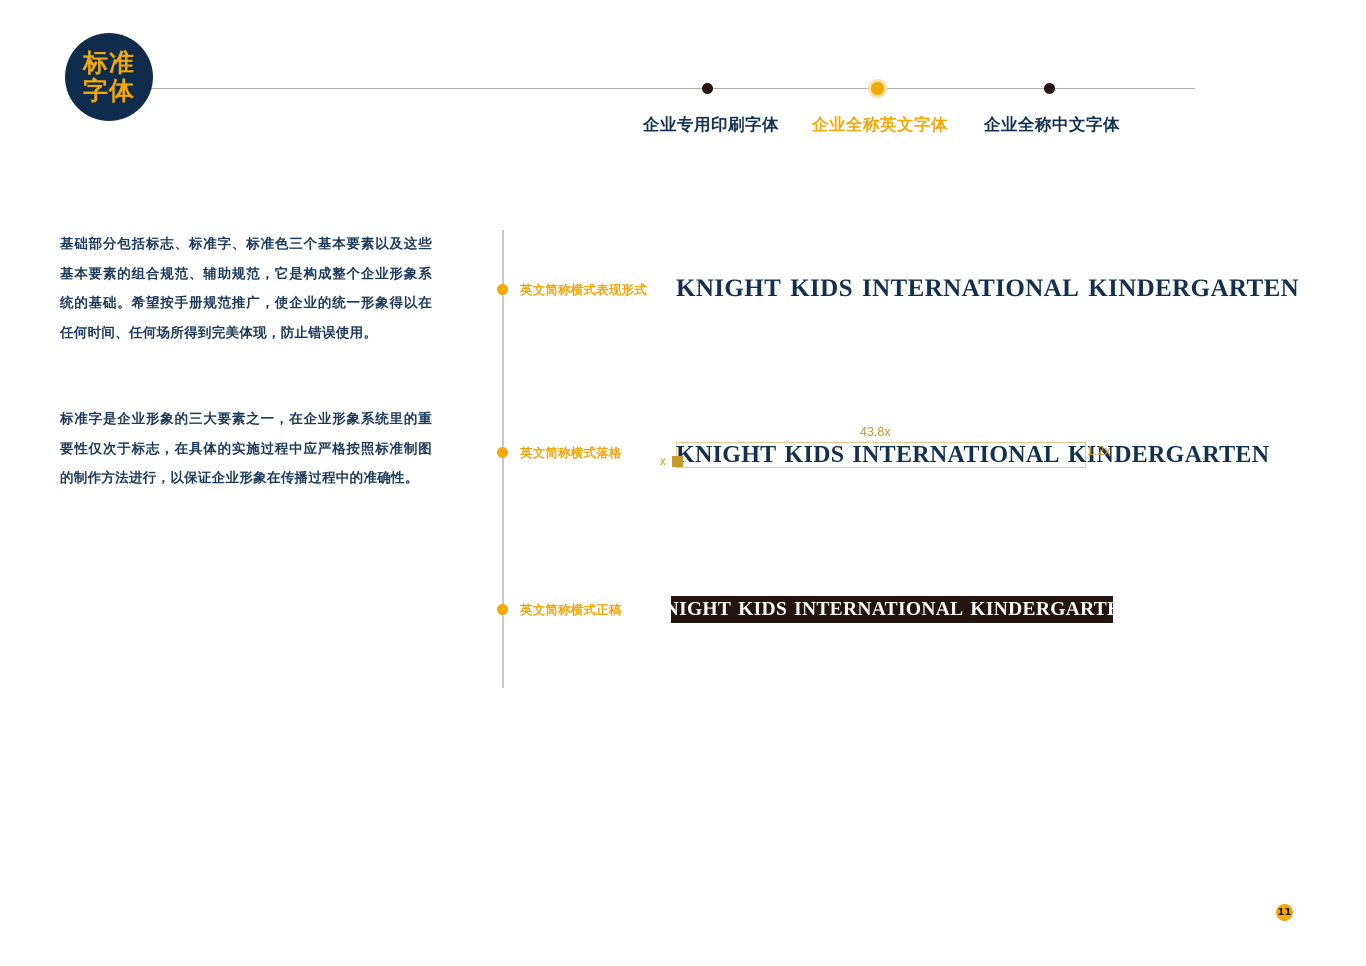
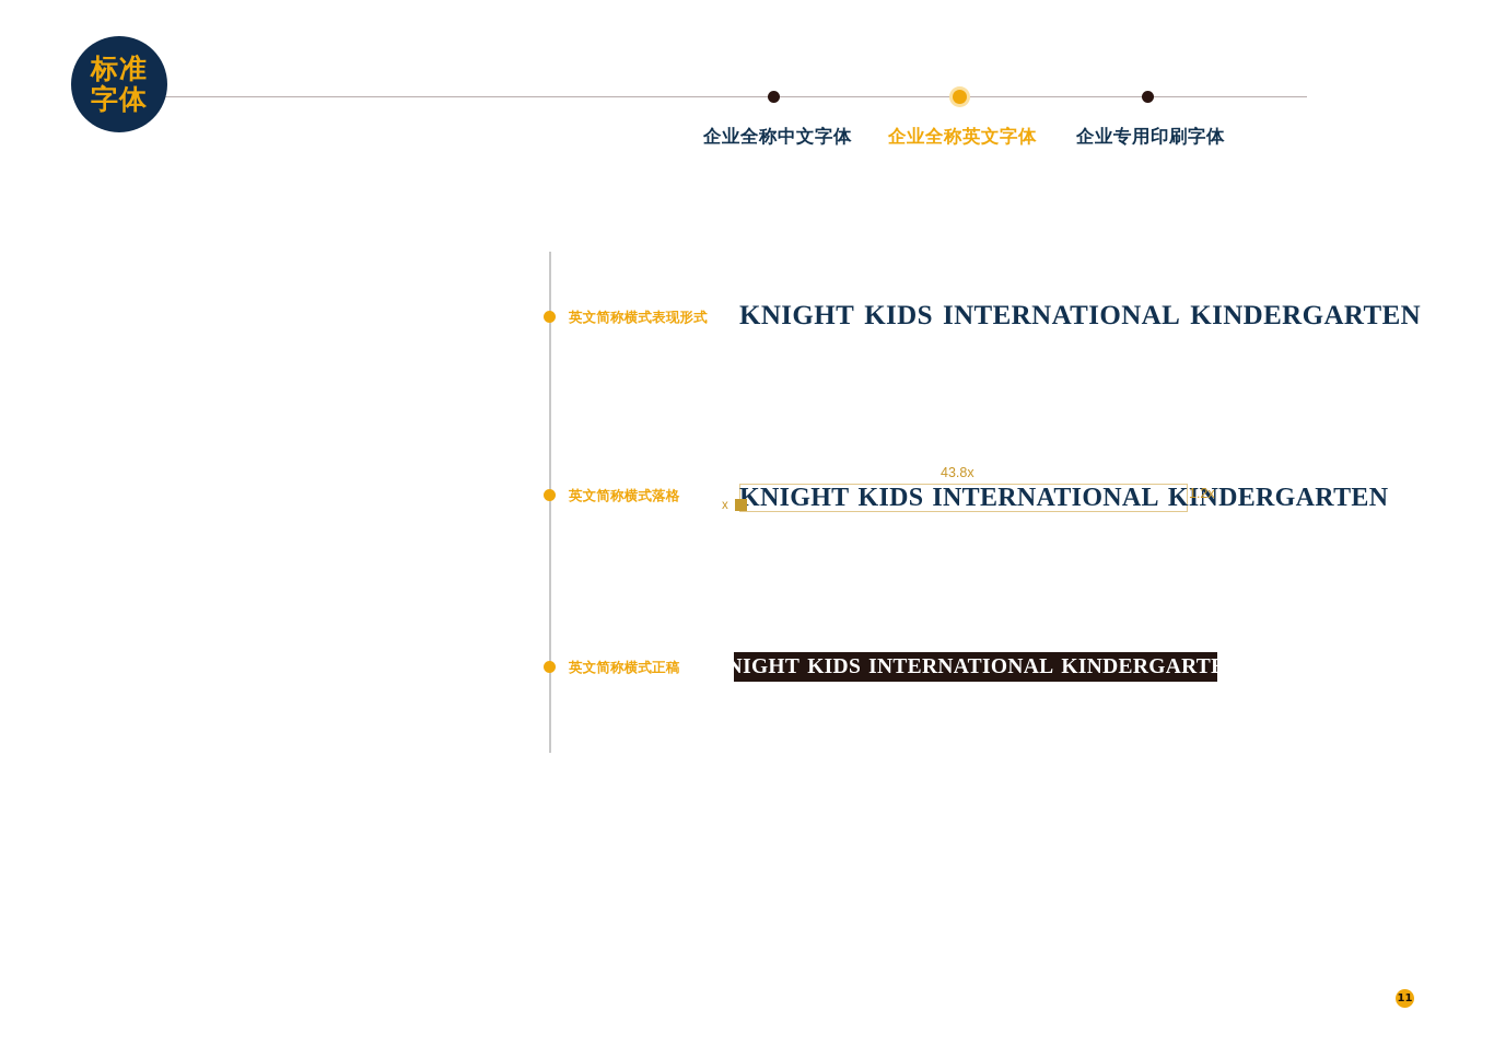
  标准
  字体
- 企业专用印刷字体
+ 企业全称中文字体
  企业全称英文字体
- 企业全称中文字体
+ 企业专用印刷字体
- 基础部分包括标志、标准字、标准色三个基本要素以及这些基本要素的组合规范、辅助规范，它是构成整个企业形象系统的基础。希望按手册规范推广，使企业的统一形象得以在任何时间、任何场所得到完美体现，防止错误使用。
- 标准字是企业形象的三大要素之一，在企业形象系统里的重要性仅次于标志，在具体的实施过程中应严格按照标准制图的制作方法进行，以保证企业形象在传播过程中的准确性。
  英文简称横式表现形式
  英文简称横式落格
  英文简称横式正稿
  KNIGHT KIDS INTERNATIONAL KINDERGARTEN
  43.8x
  KNIGHT KIDS INTERNATIONAL KINDERGARTEN
  1.2x
  x
  KNIGHT KIDS INTERNATIONAL KINDERGARTEN
  11
